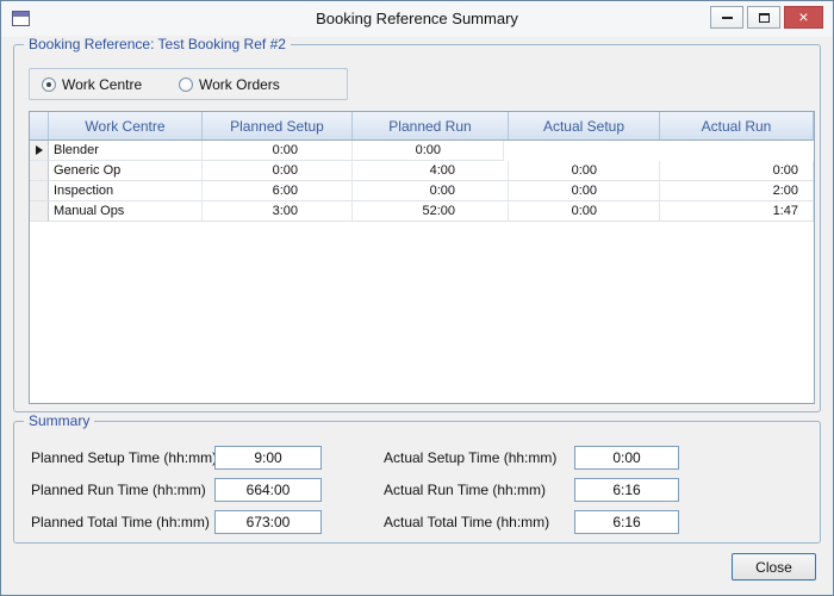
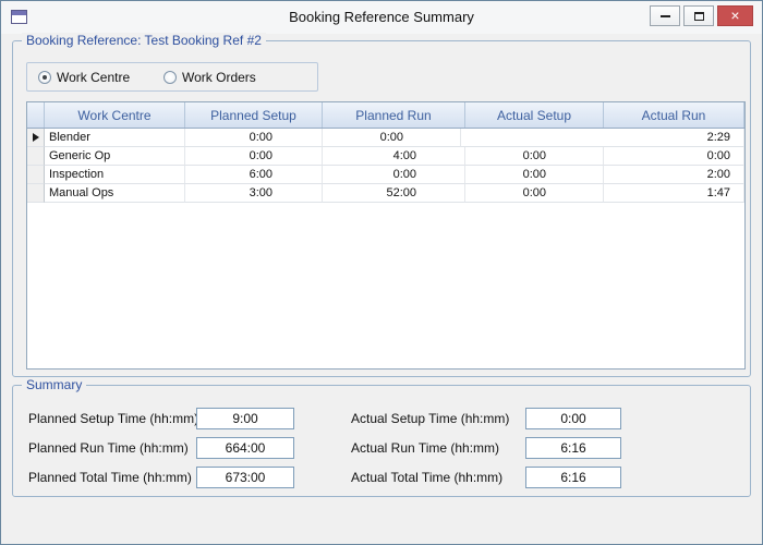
  Booking Reference Summary
  ×
  Booking Reference: Test Booking Ref #2
  Work Centre
  Work Orders
  Work Centre
  Planned Setup
  Planned Run
  Actual Setup
  Actual Run
  Blender
  0:00
  0:00
+ 2:29
  Generic Op
  0:00
  4:00
  0:00
  0:00
  Inspection
  6:00
  0:00
  0:00
  2:00
  Manual Ops
  3:00
  52:00
  0:00
  1:47
  Summary
  Planned Setup Time (hh:mm
  9:00
  Planned Run Time (hh:mm)
  664:00
  Planned Total Time (hh:mm)
  673:00
  Actual Setup Time (hh:mm)
  0:00
  Actual Run Time (hh:mm)
  6:16
  Actual Total Time (hh:mm)
  6:16
- Close
